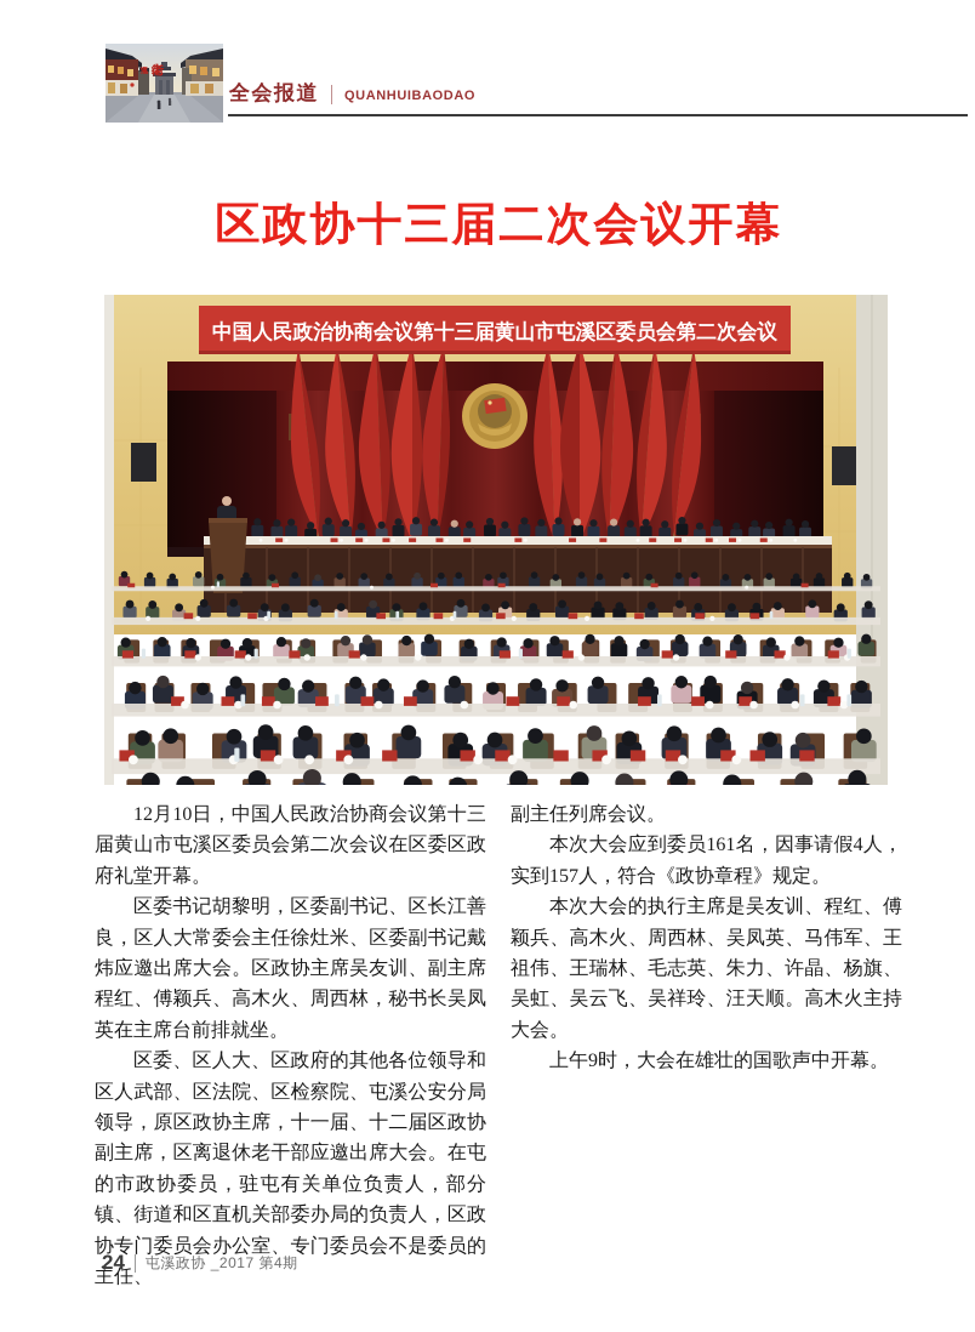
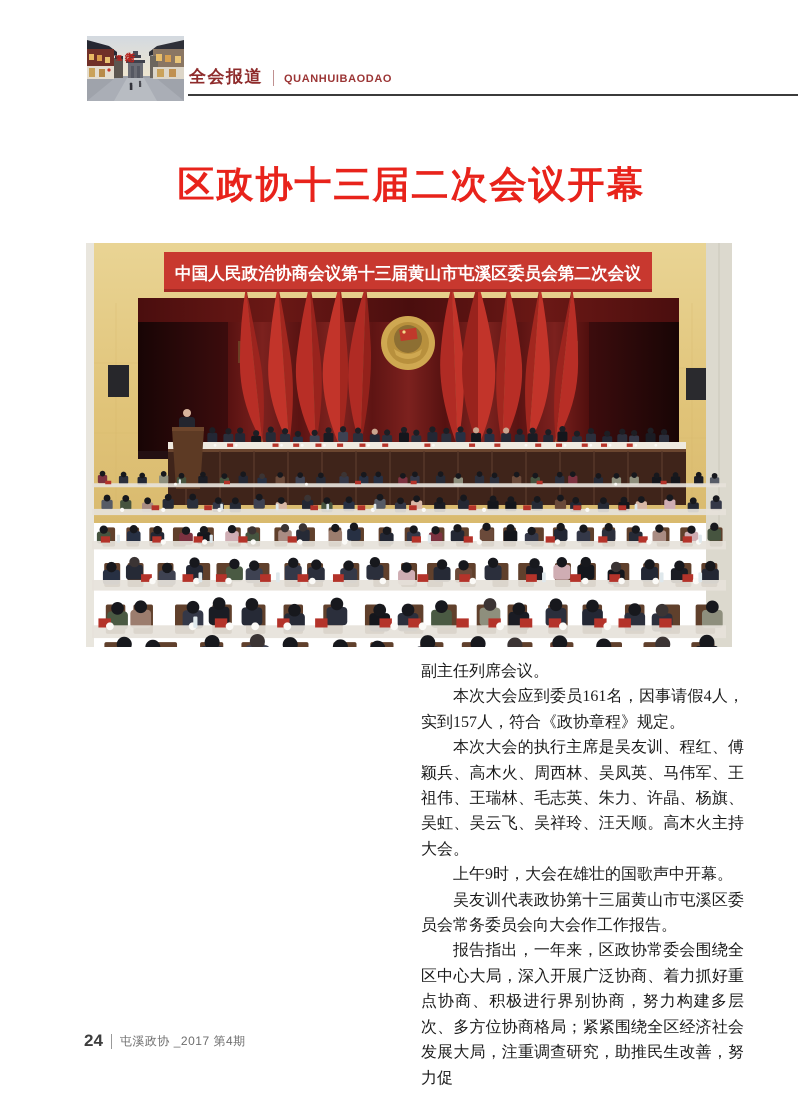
  全会报道
  QUANHUIBAODAO
  区政协十三届二次会议开幕
  中国人民政治协商会议第十三届黄山市屯溪区委员会第二次会议
- 12月10日，中国人民政治协商会议第十三届黄山市屯溪区委员会第二次会议在区委区政府礼堂开幕。
- 区委书记胡黎明，区委副书记、区长江善良，区人大常委会主任徐灶米、区委副书记戴炜应邀出席大会。区政协主席吴友训、副主席程红、傅颖兵、高木火、周西林，秘书长吴凤英在主席台前排就坐。
- 区委、区人大、区政府的其他各位领导和区人武部、区法院、区检察院、屯溪公安分局领导，原区政协主席，十一届、十二届区政协副主席，区离退休老干部应邀出席大会。在屯的市政协委员，驻屯有关单位负责人，部分镇、街道和区直机关部委办局的负责人，区政协专门委员会办公室、专门委员会不是委员的主任、
  副主任列席会议。
  本次大会应到委员161名，因事请假4人，实到157人，符合《政协章程》规定。
  本次大会的执行主席是吴友训、程红、傅颖兵、高木火、周西林、吴凤英、马伟军、王祖伟、王瑞林、毛志英、朱力、许晶、杨旗、吴虹、吴云飞、吴祥玲、汪天顺。高木火主持大会。
  上午9时，大会在雄壮的国歌声中开幕。
+ 吴友训代表政协第十三届黄山市屯溪区委员会常务委员会向大会作工作报告。
+ 报告指出，一年来，区政协常委会围绕全区中心大局，深入开展广泛协商、着力抓好重点协商、积极进行界别协商，努力构建多层次、多方位协商格局；紧紧围绕全区经济社会发展大局，注重调查研究，助推民生改善，努力促
  24
  屯溪政协 _2017 第4期
